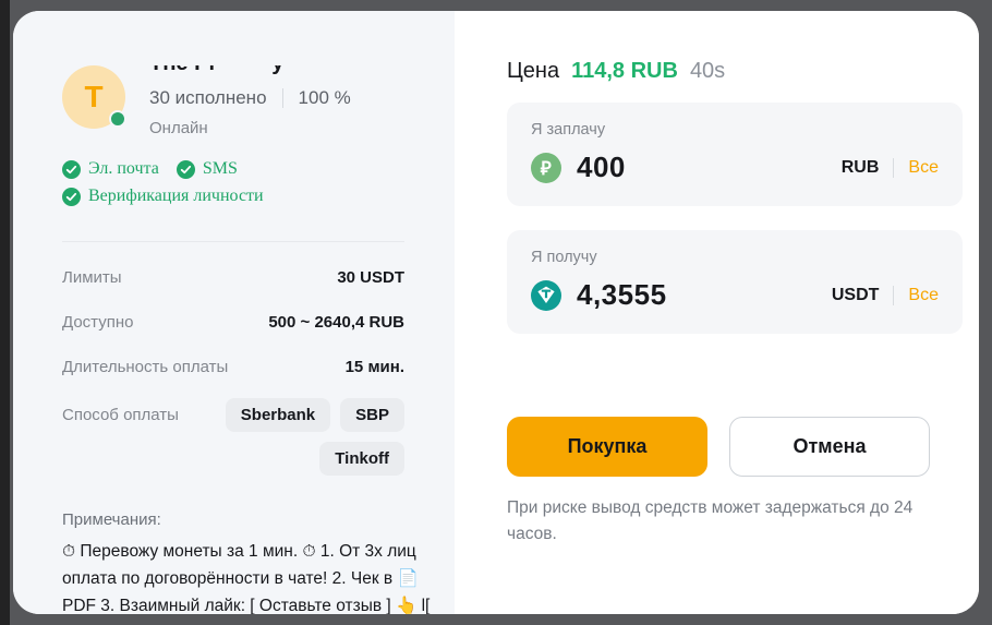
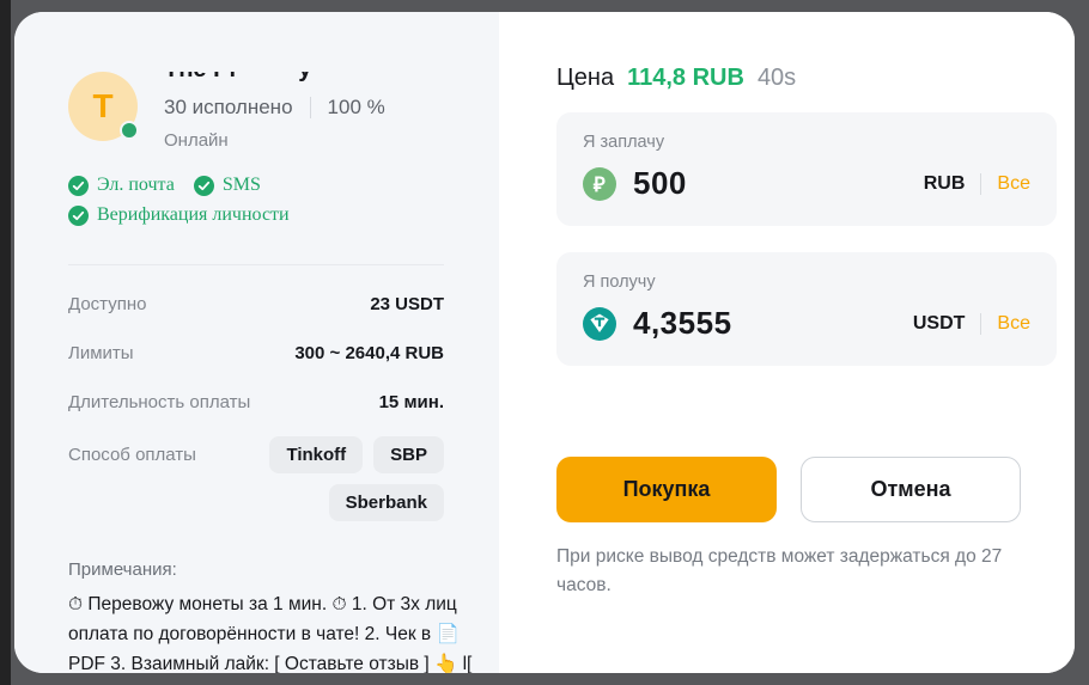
  T
  30 исполнено
  100 %
  Онлайн
  Эл. почта
  SMS
  Верификация личности
- Лимиты
+ Доступно
- 30 USDT
+ 23 USDT
- Доступно
+ Лимиты
- 500 ~ 2640,4 RUB
+ 300 ~ 2640,4 RUB
  Длительность оплаты
  15 мин.
  Способ оплаты
- Sberbank
+ Tinkoff
  SBP
- Tinkoff
+ Sberbank
  Примечания:
  ⏱ Перевожу монеты за 1 мин. ⏱ 1. От 3х лиц оплата по договорённости в чате! 2. Чек в 📄PDF 3. Взаимный лайк: [ Оставьте отзыв ] 👆 l[
  Цена
  114,8 RUB
  40s
  Я заплачу
  ₽
- 400
+ 500
  RUB
  Все
  Я получу
  4,3555
  USDT
  Все
  Покупка
  Отмена
- При риске вывод средств может задержаться до 24 часов.
+ При риске вывод средств может задержаться до 27 часов.
